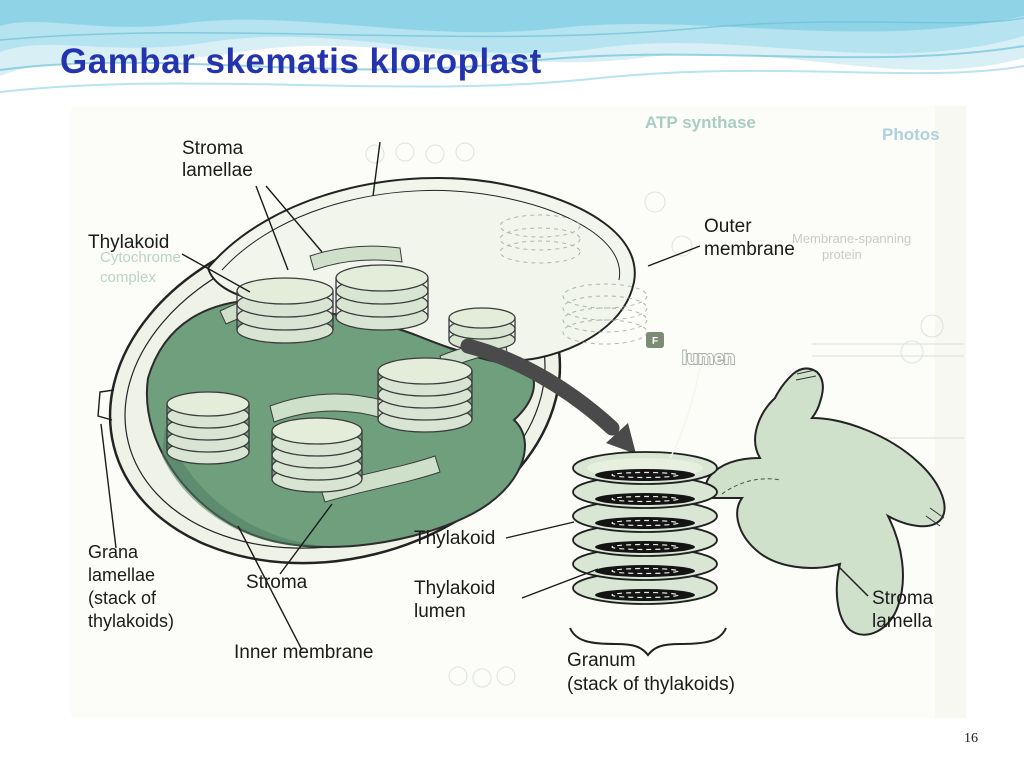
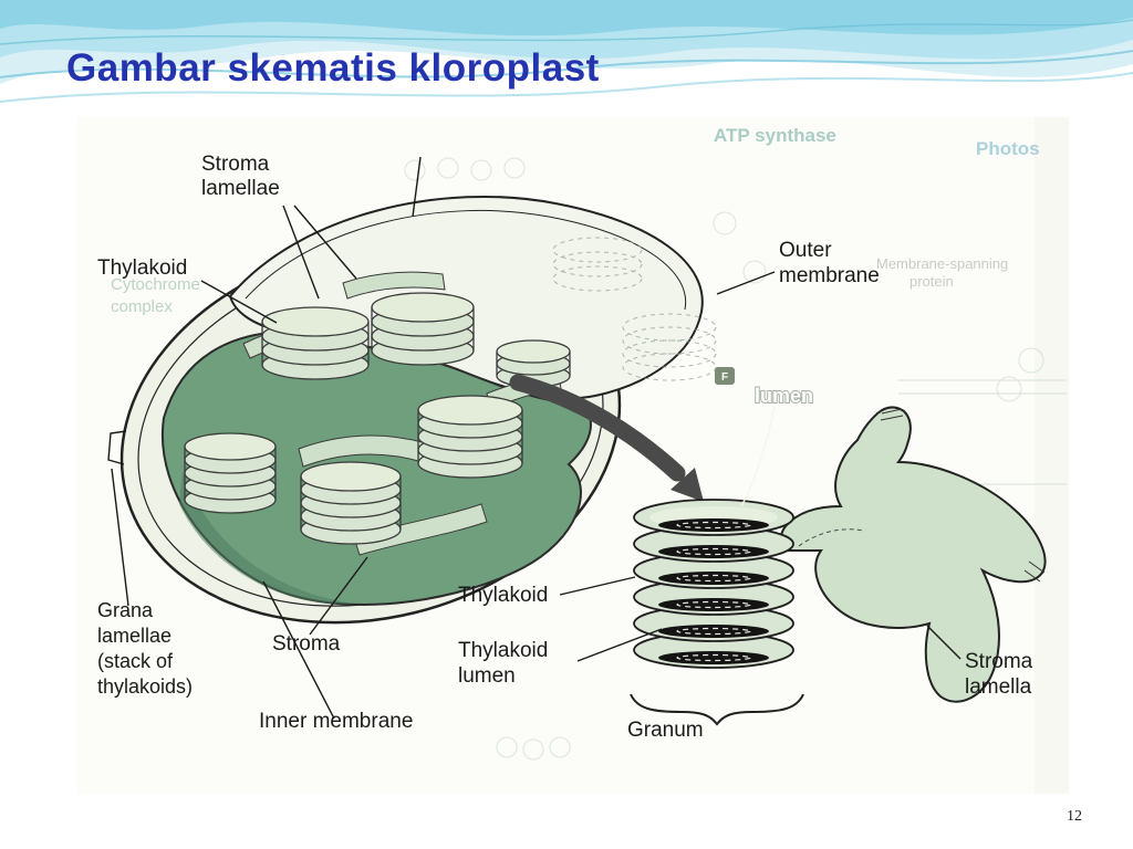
  Gambar skematis kloroplast
  ATP synthase
  Photos
  Membrane-spanning
  protein
  Cytochrome
  complex
  F
  Stroma
  lamellae
  Thylakoid
  Outer
  membrane
  Grana
  lamellae
  (stack of
  thylakoids)
  Stroma
  Inner membrane
  Thylakoid
  Thylakoid
  lumen
  Granum
- (stack of thylakoids)
  Stroma
  lamella
  lumen
- 16
+ 12
